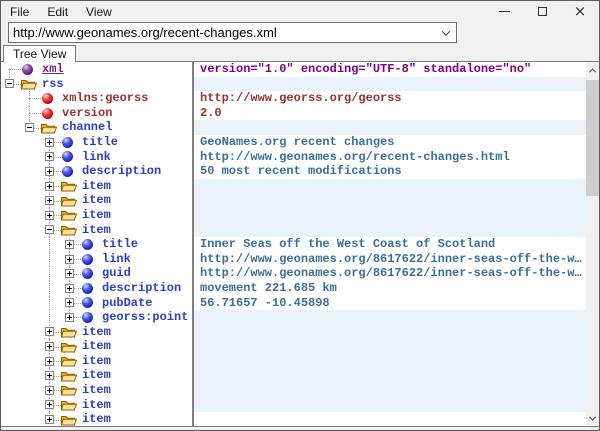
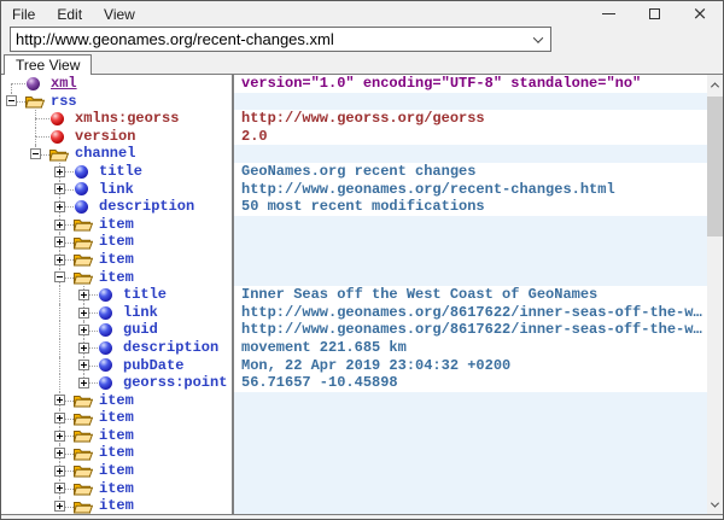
  File
  Edit
  View
  ×
  http://www.geonames.org/recent-changes.xml
  Tree View
  xml
  rss
  xmlns:georss
  version
  channel
  title
  link
  description
  item
  item
  item
  item
  title
  link
  guid
  description
  pubDate
  georss:point
  item
  item
  item
  item
  item
  item
  item
  version="1.0" encoding="UTF-8" standalone="no"
  http://www.georss.org/georss
  2.0
  GeoNames.org recent changes
  http://www.geonames.org/recent-changes.html
  50 most recent modifications
- Inner Seas off the West Coast of Scotland
+ Inner Seas off the West Coast of GeoNames
  http://www.geonames.org/8617622/inner-seas-off-the-w…
  http://www.geonames.org/8617622/inner-seas-off-the-w…
  movement 221.685 km
+ Mon, 22 Apr 2019 23:04:32 +0200
  56.71657 -10.45898
